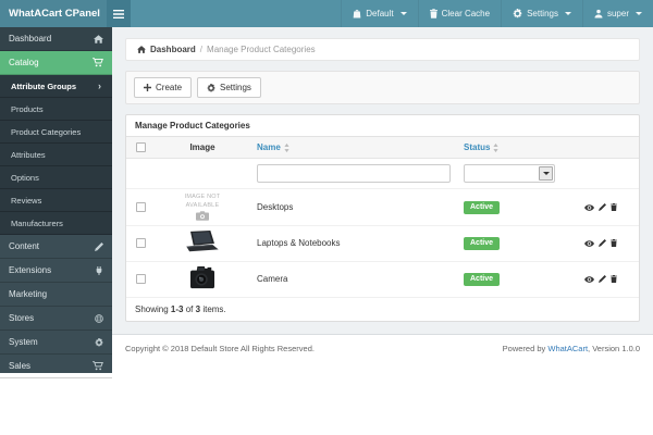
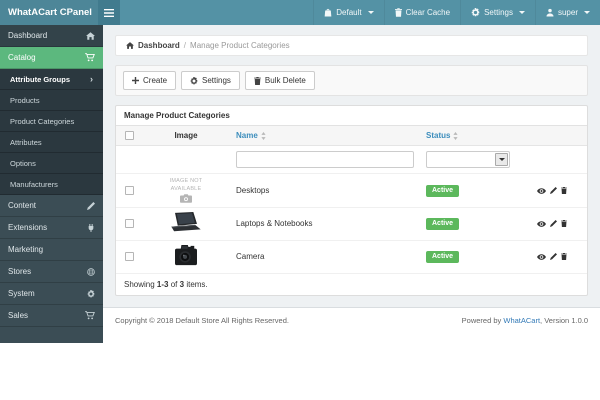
  WhatACart CPanel
  Default
  Clear Cache
  Settings
  super
  Dashboard
  Catalog
  Attribute Groups
  Products
  Product Categories
  Attributes
  Options
- Reviews
  Manufacturers
  Content
  Extensions
  Marketing
  Stores
  System
  Sales
  Dashboard
  /
  Manage Product Categories
  Create
  Settings
+ Bulk Delete
  Manage Product Categories
  	Image	Name	Status
  		Laptops & Notebooks
  Showing 1-3 of 3 items.
  Copyright © 2018 Default Store All Rights Reserved.
  Powered by WhatACart, Version 1.0.0
